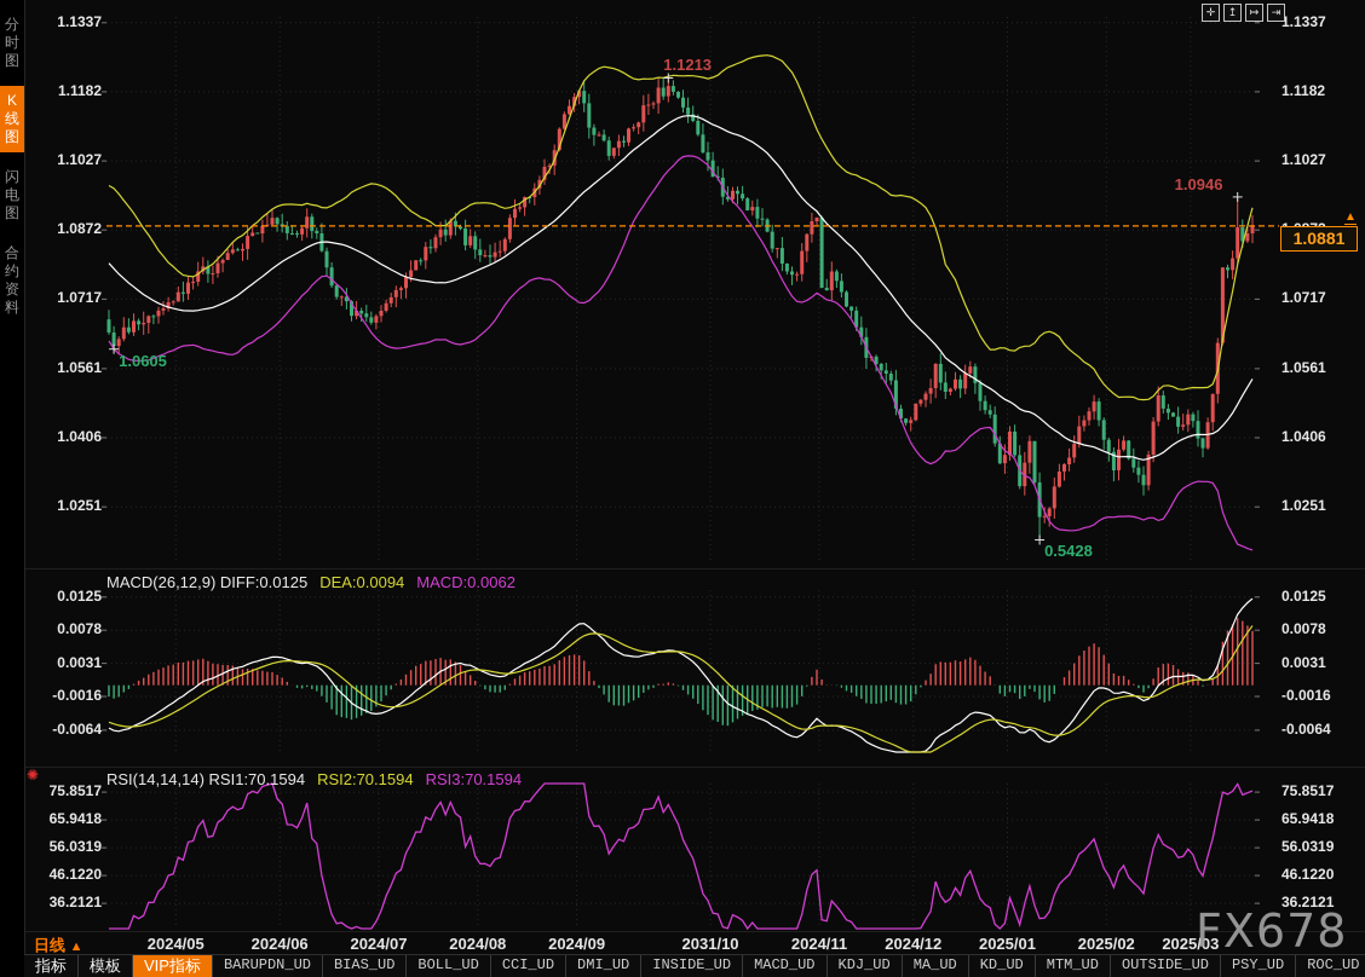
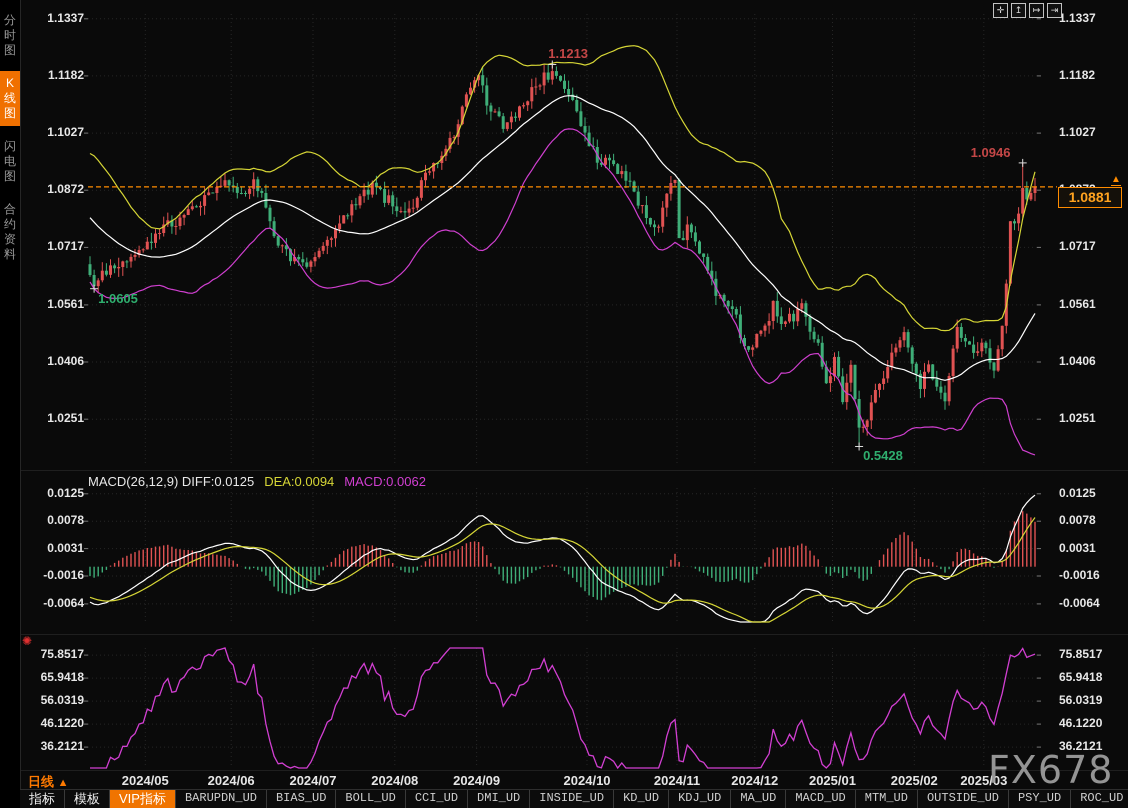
  分
  时
  图
  K
  线
  图
  闪
  电
  图
  合
  约
  资
  料
  ✛
  ↥
  ↦
  ⇥
  MACD(26,12,9) DIFF:0.0125
  DEA:0.0094
  MACD:0.0062
- RSI(14,14,14) RSI1:70.1594
- RSI2:70.1594
- RSI3:70.1594
  ✺
  1.0881
  ▲
  日线 ▲
  指标
  模板
  VIP指标
  BARUPDN_UD
  BIAS_UD
  BOLL_UD
  CCI_UD
  DMI_UD
  INSIDE_UD
- MACD_UD
+ KD_UD
  KDJ_UD
  MA_UD
- KD_UD
+ MACD_UD
  MTM_UD
  OUTSIDE_UD
  PSY_UD
  ROC_UD
  FX678
  1.1337
  1.1337
  1.1182
  1.1182
  1.1027
  1.1027
  1.0872
  1.0717
  1.0717
  1.0561
  1.0561
  1.0406
  1.0406
  1.0251
  1.0251
  0.0125
  0.0125
  0.0078
  0.0078
  0.0031
  0.0031
  -0.0016
  -0.0016
  -0.0064
  -0.0064
  75.8517
  75.8517
  65.9418
  65.9418
  56.0319
  56.0319
  46.1220
  46.1220
  36.2121
  36.2121
  2024/05
  2024/06
  2024/07
  2024/08
  2024/09
- 2031/10
+ 2024/10
  2024/11
  2024/12
  2025/01
  2025/02
  2025/03
  1.0605
  1.1213
  0.5428
  1.0946
